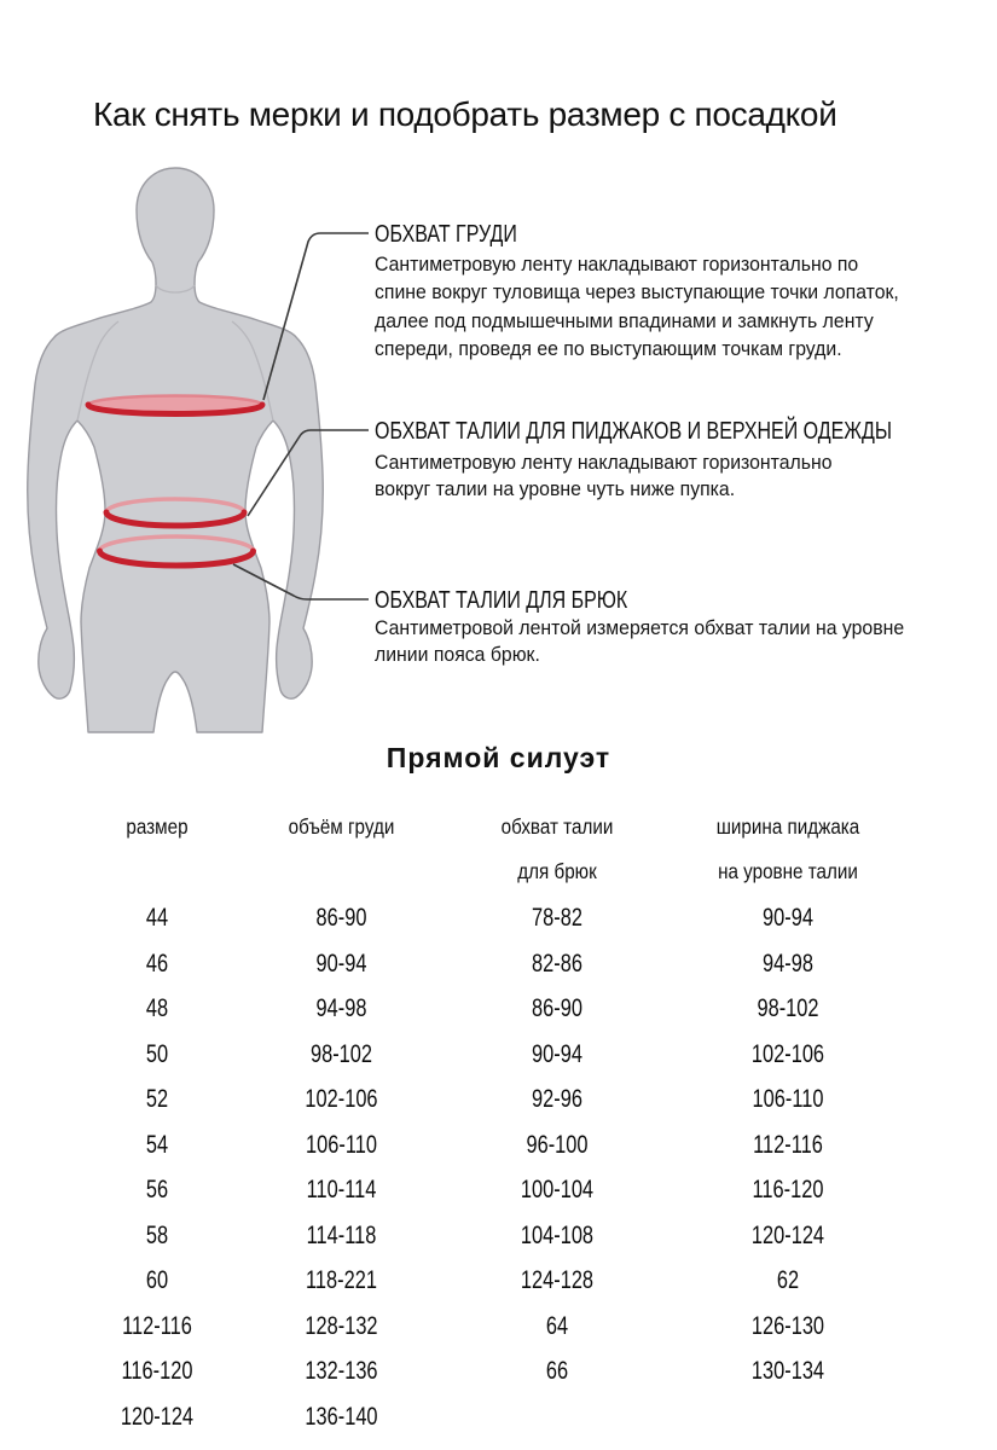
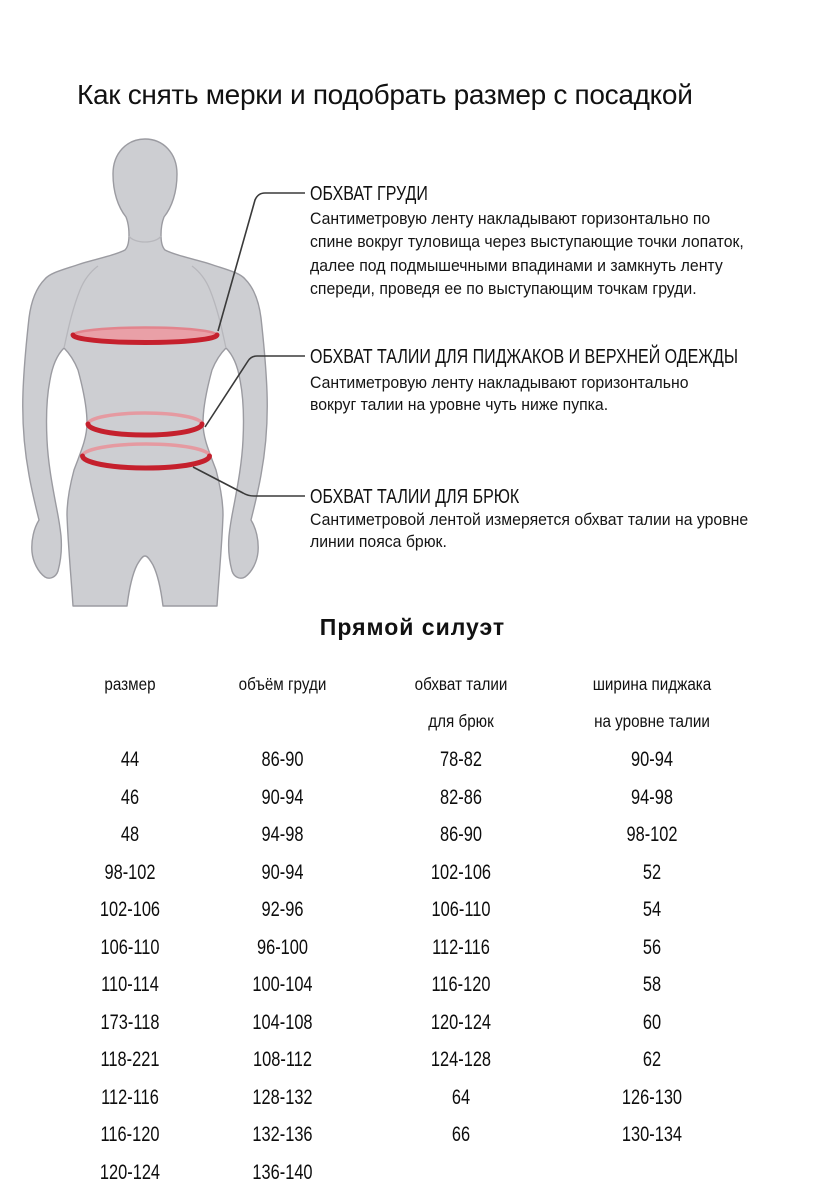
  Как снять мерки и подобрать размер с посадкой
  ОБХВАТ ГРУДИ
  Сантиметровую ленту накладывают горизонтально по
  спине вокруг туловища через выступающие точки лопаток,
  далее под подмышечными впадинами и замкнуть ленту
  спереди, проведя ее по выступающим точкам груди.
  ОБХВАТ ТАЛИИ ДЛЯ ПИДЖАКОВ И ВЕРХНЕЙ ОДЕЖДЫ
  Сантиметровую ленту накладывают горизонтально
  вокруг талии на уровне чуть ниже пупка.
  ОБХВАТ ТАЛИИ ДЛЯ БРЮК
  Сантиметровой лентой измеряется обхват талии на уровне
  линии пояса брюк.
  Прямой силуэт
  размер
  объём груди
  обхват талии
  для брюк
  ширина пиджака
  на уровне талии
  44
  86-90
  78-82
  90-94
  46
  90-94
  82-86
  94-98
  48
  94-98
  86-90
  98-102
- 50
  98-102
  90-94
  102-106
  52
  102-106
  92-96
  106-110
  54
  106-110
  96-100
  112-116
  56
  110-114
  100-104
  116-120
  58
- 114-118
+ 173-118
  104-108
  120-124
  60
  118-221
+ 108-112
  124-128
  62
  112-116
  128-132
  64
  126-130
  116-120
  132-136
  66
  130-134
  120-124
  136-140
